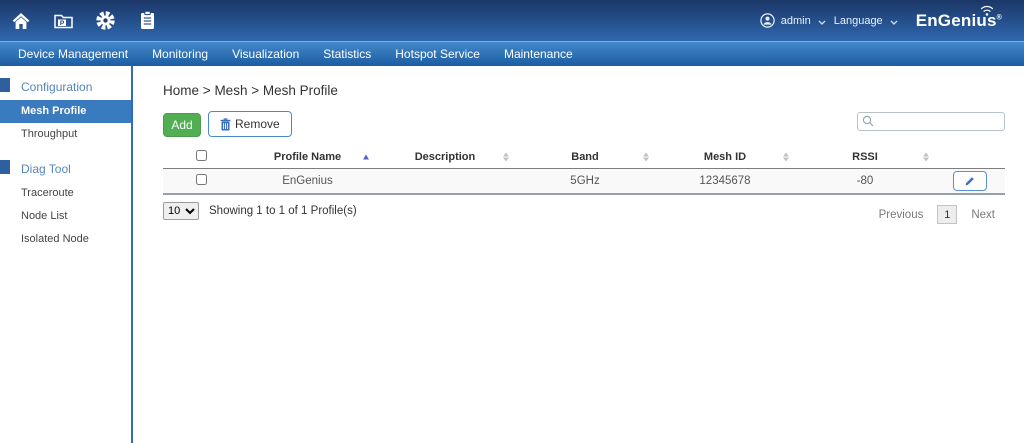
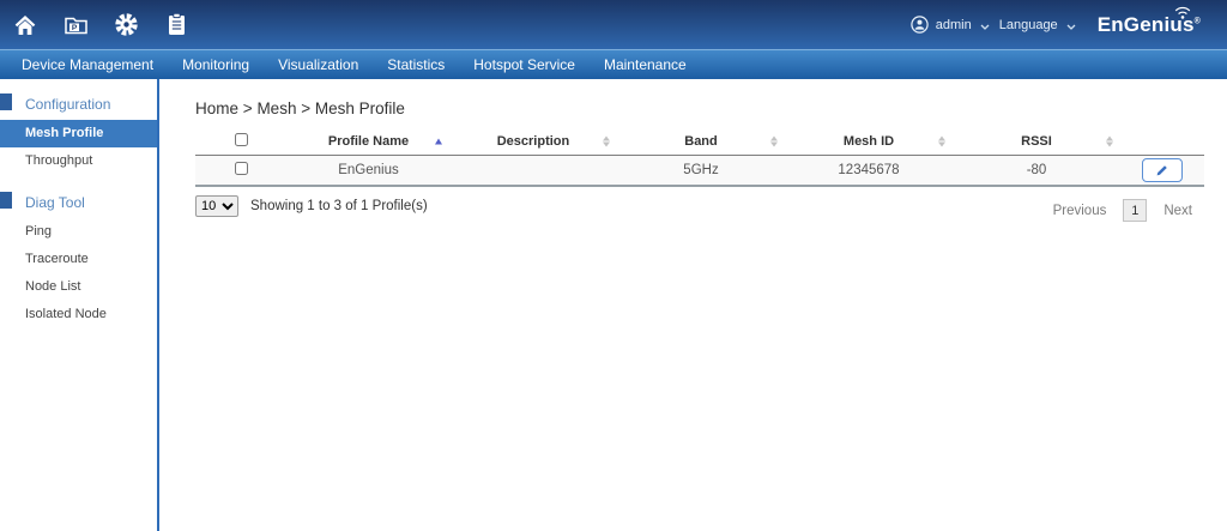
  admin
  Language
  EnGenius
  Device Management
  Monitoring
  Visualization
  Statistics
  Hotspot Service
  Maintenance
  Configuration
  Mesh Profile
  Throughput
  Diag Tool
+ Ping
  Traceroute
  Node List
  Isolated Node
  Home > Mesh > Mesh Profile
- Add
- Remove
  Profile Name
  Description
  Band
  Mesh ID
  RSSI
  EnGenius
  5GHz
  12345678
  -80
  10
- Showing 1 to 1 of 1 Profile(s)
+ Showing 1 to 3 of 1 Profile(s)
  Previous
  1
  Next
